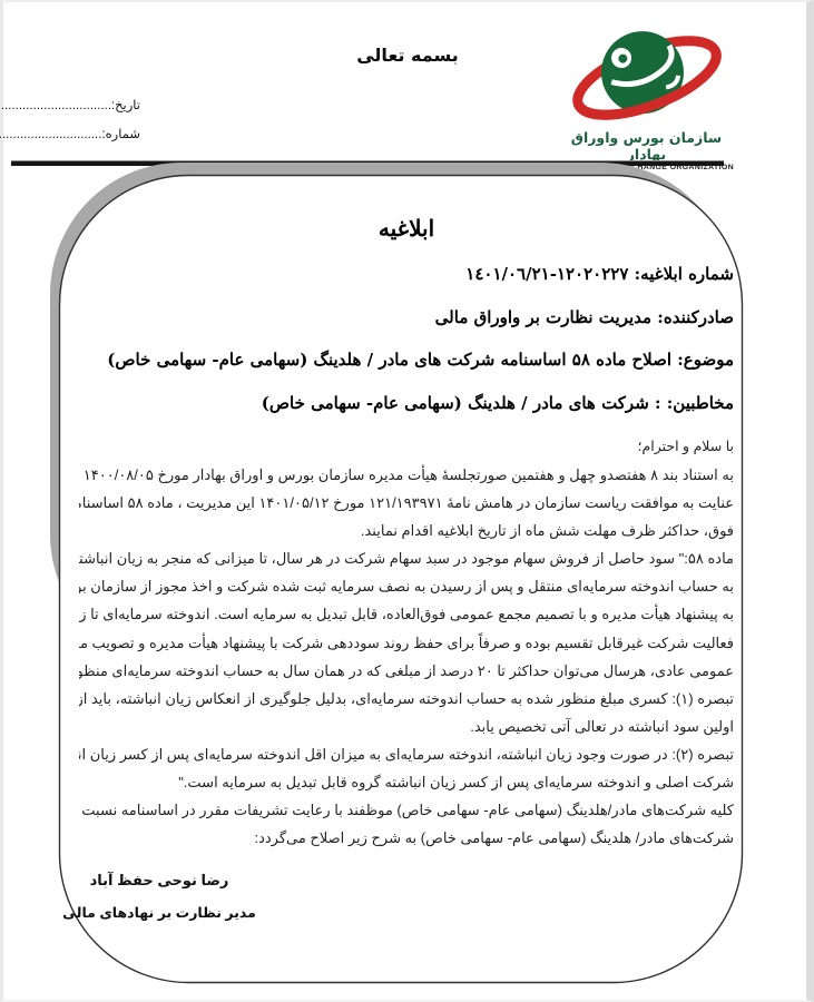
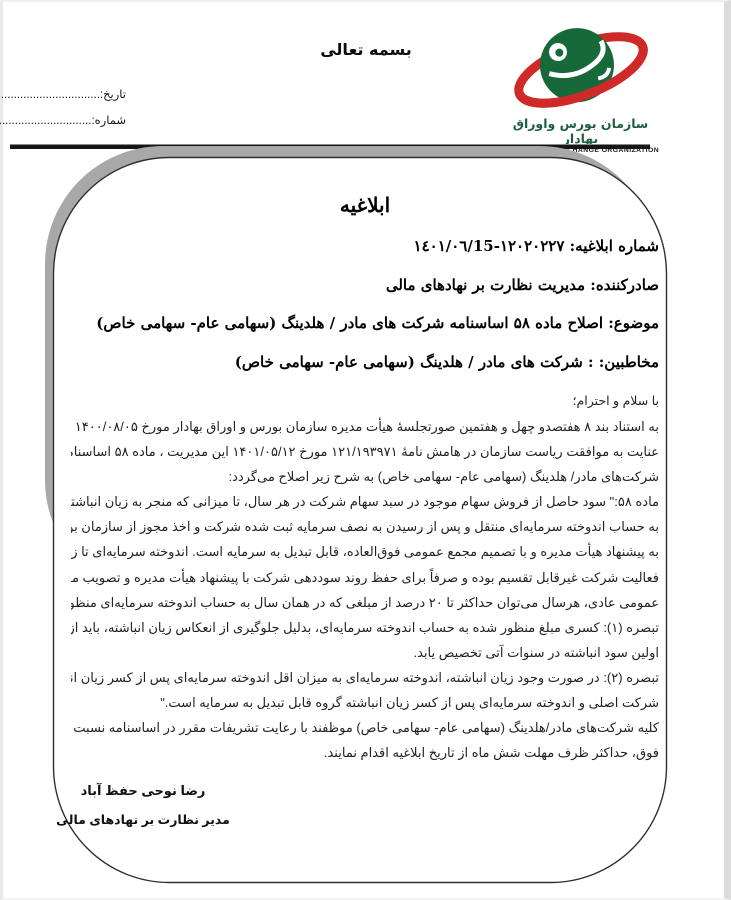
  بسمه تعالی
  تاریخ:...............................
  شماره:.............................
  سازمان بورس واوراق بهادار
  ابلاغیه
- شماره ابلاغیه: ١٢٠٢٠٢٢٧-١٤٠١/٠٦/٢١
+ شماره ابلاغیه: ١٢٠٢٠٢٢٧-١٤٠١/٠٦/15
- صادرکننده: مدیریت نظارت بر واوراق مالی
+ صادرکننده: مدیریت نظارت بر نهادهای مالی
  موضوع: اصلاح ماده ۵۸ اساسنامه شرکت های مادر / هلدینگ (سهامی عام- سهامی خاص)
  مخاطبین: : شرکت های مادر / هلدینگ (سهامی عام- سهامی خاص)
  با سلام و احترام؛
  به استناد بند ۸ هفتصدو چهل و هفتمین صورتجلسهٔ هیأت مدیره سازمان بورس و اوراق بهادار مورخ ۱۴۰۰/۰۸/۰۵
  عنایت به موافقت ریاست سازمان در هامش نامهٔ ۱۲۱/۱۹۳۹۷۱ مورخ ۱۴۰۱/۰۵/۱۲ این مدیریت ، ماده ۵۸ اساسنام
- فوق، حداکثر ظرف مهلت شش ماه از تاریخ ابلاغیه اقدام نمایند.
+ شرکت‌های مادر/ هلدینگ (سهامی عام- سهامی خاص) به شرح زیر اصلاح می‌گردد:
  ماده ۵۸:" سود حاصل از فروش سهام موجود در سبد سهام شرکت در هر سال، تا میزانی که منجر به زیان انباشت
  به حساب اندوخته سرمایه‌ای منتقل و پس از رسیدن به نصف سرمایه ثبت شده شرکت و اخذ مجوز از سازمان بو
  به پیشنهاد هیأت مدیره و با تصمیم مجمع عمومی فوق‌العاده، قابل تبدیل به سرمایه است. اندوخته سرمایه‌ای تا ز
  فعالیت شرکت غیرقابل تقسیم بوده و صرفاً برای حفظ روند سوددهی شرکت با پیشنهاد هیأت مدیره و تصویب م
  عمومی عادی، هرسال می‌توان حداکثر تا ۲۰ درصد از مبلغی که در همان سال به حساب اندوخته سرمایه‌ای منظو
  تبصره (۱): کسری مبلغ منظور شده به حساب اندوخته سرمایه‌ای، بدلیل جلوگیری از انعکاس زیان انباشته، باید از
- اولین سود انباشته در تعالی آتی تخصیص یابد.
+ اولین سود انباشته در سنوات آتی تخصیص یابد.
  تبصره (۲): در صورت وجود زیان انباشته، اندوخته سرمایه‌ای به میزان اقل اندوخته سرمایه‌ای پس از کسر زیان ان
  شرکت اصلی و اندوخته سرمایه‌ای پس از کسر زیان انباشته گروه قابل تبدیل به سرمایه است."
  کلیه شرکت‌های مادر/هلدینگ (سهامی عام- سهامی خاص) موظفند با رعایت تشریفات مقرر در اساسنامه نسبت
- شرکت‌های مادر/ هلدینگ (سهامی عام- سهامی خاص) به شرح زیر اصلاح می‌گردد:
+ فوق، حداکثر ظرف مهلت شش ماه از تاریخ ابلاغیه اقدام نمایند.
  رضا نوحی حفظ آباد
  مدیر نظارت بر نهادهای مالی
